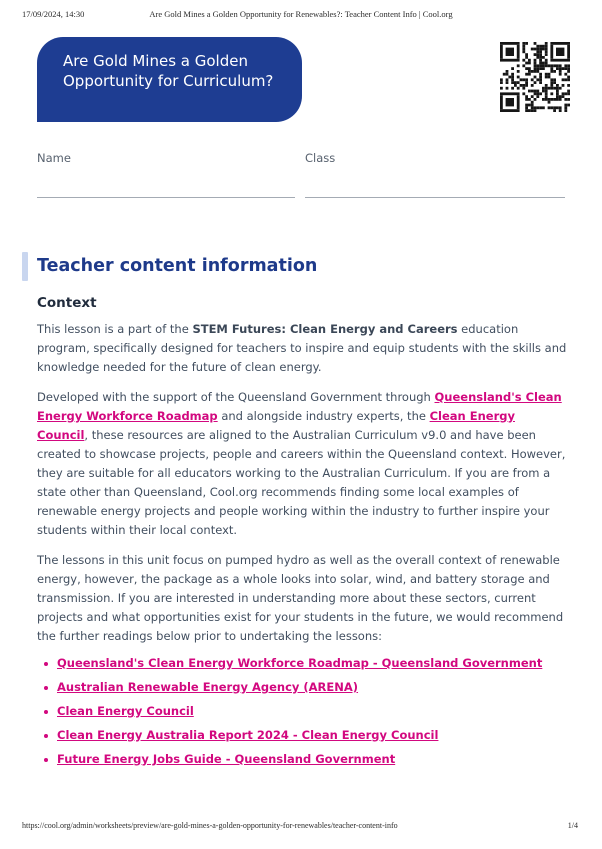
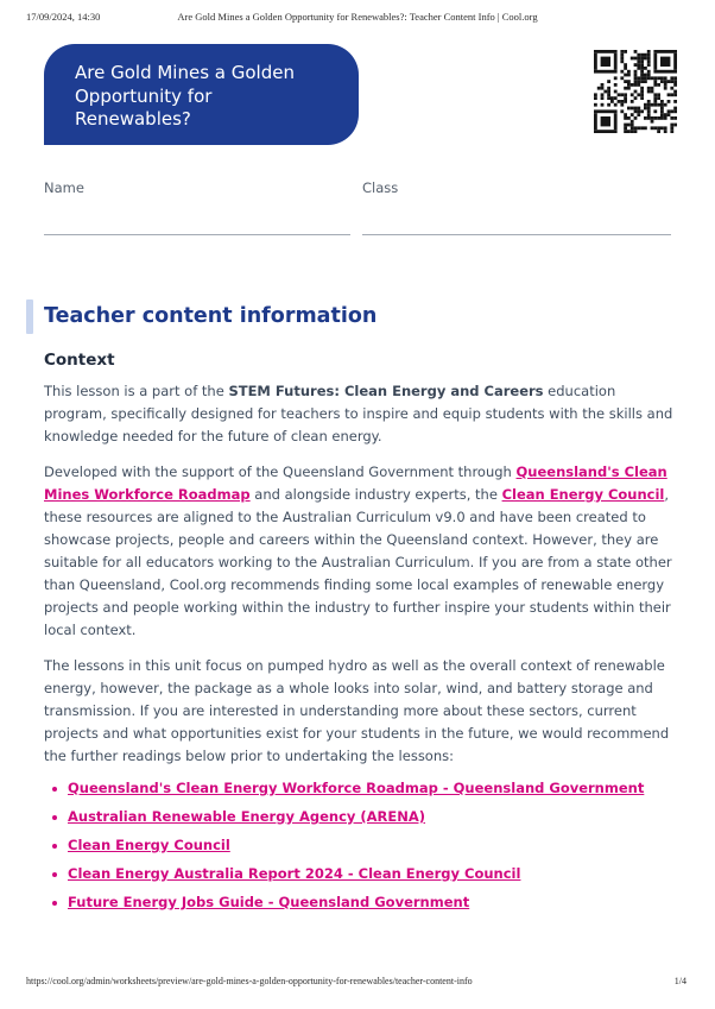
  17/09/2024, 14:30
  Are Gold Mines a Golden Opportunity for Renewables?: Teacher Content Info | Cool.org
- Are Gold Mines a Golden Opportunity for Curriculum?
+ Are Gold Mines a Golden Opportunity for Renewables?
  Name
  Class
  Teacher content information
  Context
  This lesson is a part of the STEM Futures: Clean Energy and Careers education program, specifically designed for teachers to inspire and equip students with the skills and knowledge needed for the future of clean energy.
- Developed with the support of the Queensland Government through Queensland's Clean Energy Workforce Roadmap and alongside industry experts, the Clean Energy Council, these resources are aligned to the Australian Curriculum v9.0 and have been created to showcase projects, people and careers within the Queensland context. However, they are suitable for all educators working to the Australian Curriculum. If you are from a state other than Queensland, Cool.org recommends finding some local examples of renewable energy projects and people working within the industry to further inspire your students within their local context.
+ Developed with the support of the Queensland Government through Queensland's Clean Mines Workforce Roadmap and alongside industry experts, the Clean Energy Council, these resources are aligned to the Australian Curriculum v9.0 and have been created to showcase projects, people and careers within the Queensland context. However, they are suitable for all educators working to the Australian Curriculum. If you are from a state other than Queensland, Cool.org recommends finding some local examples of renewable energy projects and people working within the industry to further inspire your students within their local context.
  The lessons in this unit focus on pumped hydro as well as the overall context of renewable energy, however, the package as a whole looks into solar, wind, and battery storage and transmission. If you are interested in understanding more about these sectors, current projects and what opportunities exist for your students in the future, we would recommend the further readings below prior to undertaking the lessons:
  Queensland's Clean Energy Workforce Roadmap - Queensland Government
  Australian Renewable Energy Agency (ARENA)
  Clean Energy Council
  Clean Energy Australia Report 2024 - Clean Energy Council
  Future Energy Jobs Guide - Queensland Government
  https://cool.org/admin/worksheets/preview/are-gold-mines-a-golden-opportunity-for-renewables/teacher-content-info
  1/4
